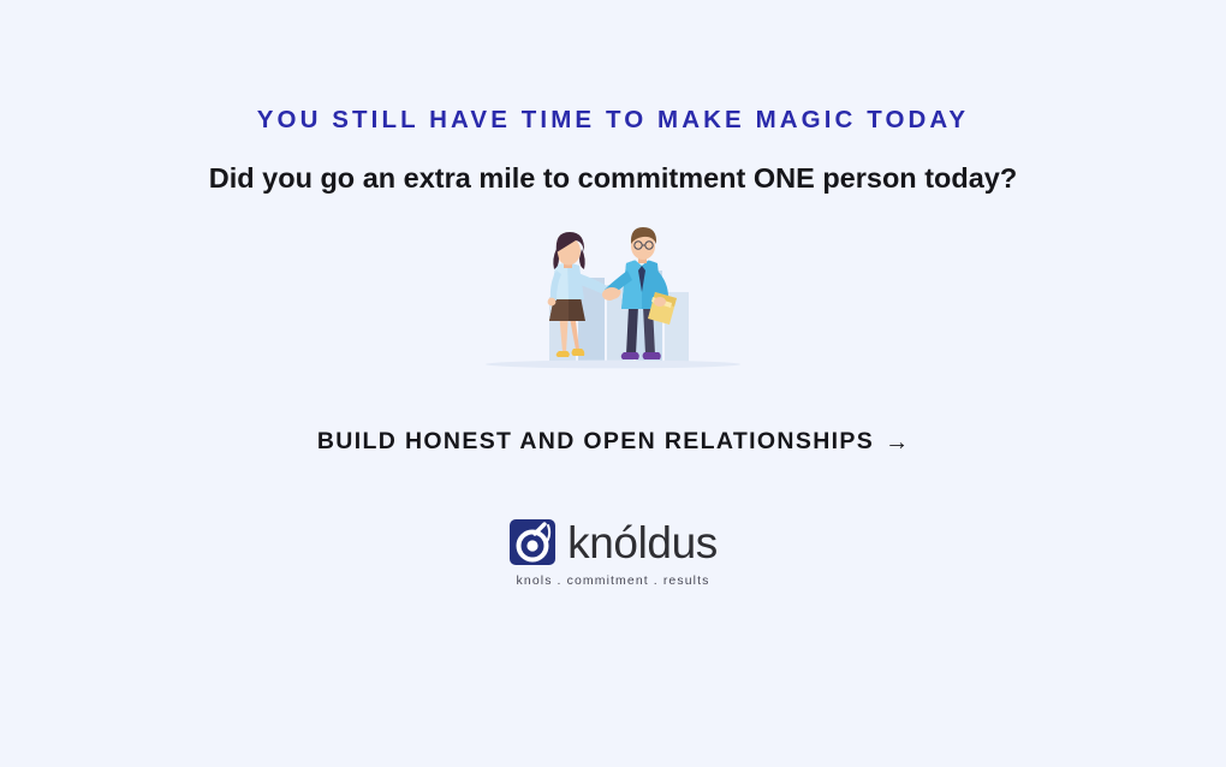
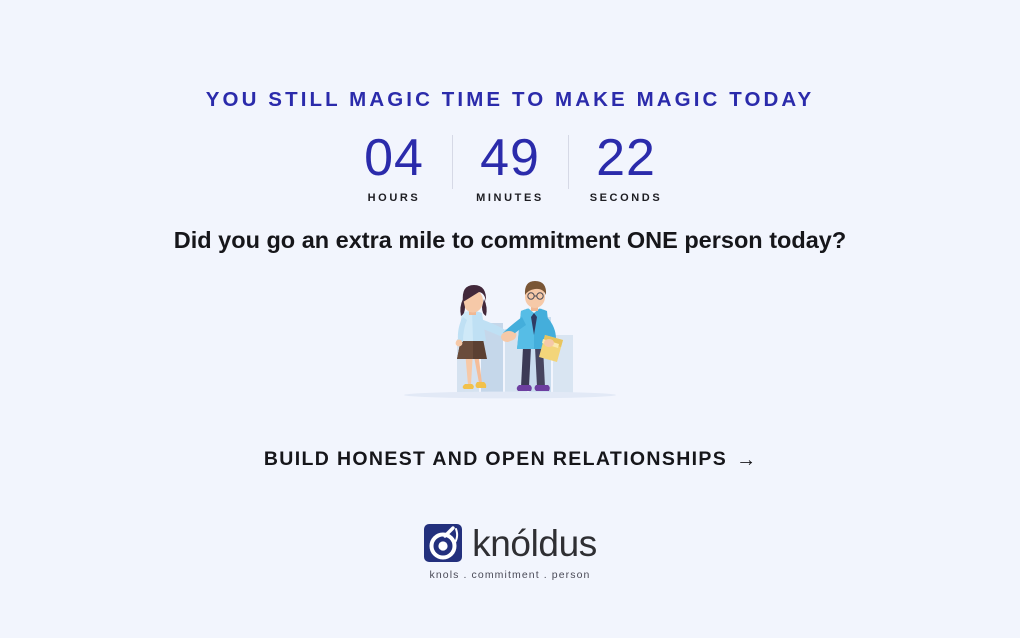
- YOU STILL HAVE TIME TO MAKE MAGIC TODAY
+ YOU STILL MAGIC TIME TO MAKE MAGIC TODAY
+ 04
+ HOURS
+ 49
+ MINUTES
+ 22
+ SECONDS
  Did you go an extra mile to commitment ONE person today?
  BUILD HONEST AND OPEN RELATIONSHIPS
  →
  knóldus
- knols . commitment . results
+ knols . commitment . person
